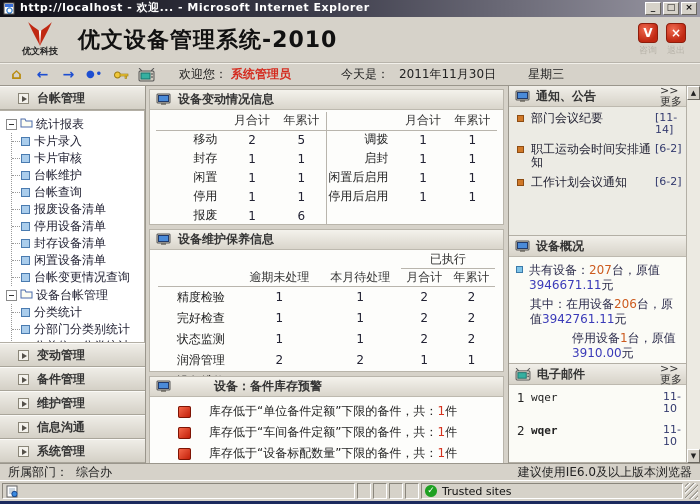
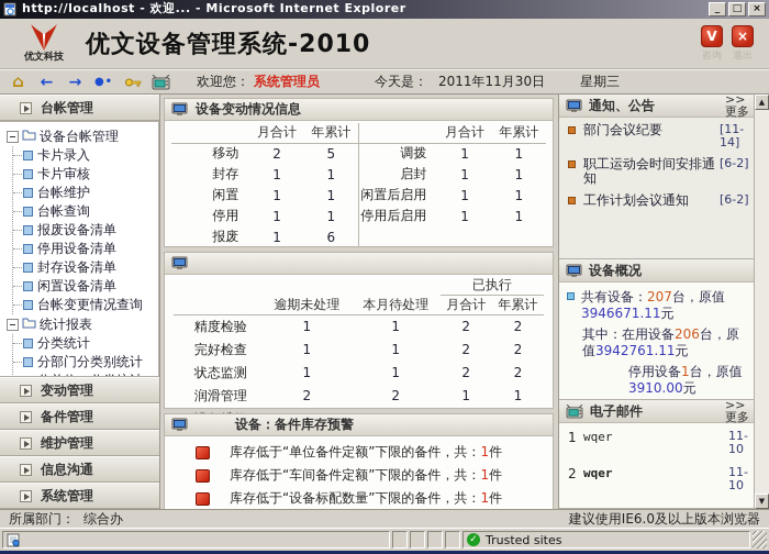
  http://localhost - 欢迎... - Microsoft Internet Explorer
  _
  □
  ×
  优文科技
  优文设备管理系统-2010
  V
  咨询
  ×
  退出
  ⌂
  ←
  →
  ●•
  欢迎您：
  系统管理员
  今天是：
  2011年11月30日
  星期三
  台帐管理
- 统计报表
+ 设备台帐管理
  卡片录入
  卡片审核
  台帐维护
  台帐查询
  报废设备清单
  停用设备清单
  封存设备清单
  闲置设备清单
  台帐变更情况查询
- 设备台帐管理
+ 统计报表
  分类统计
  分部门分类别统计
  变动管理
  备件管理
  维护管理
  信息沟通
  系统管理
  设备变动情况信息
  	月合计	年累计
  移动	2	5
  封存	1	1
  闲置	1	1
  停用	1	1
  报废	1	6
  	月合计	年累计
  调拨	1	1
  启封	1	1
  闲置后启用	1	1
  停用后启用	1	1
- 设备维护保养信息
  			已执行
  	逾期未处理	本月待处理	月合计	年累计
  精度检验	1	1	2	2
  完好检查	1	1	2	2
  状态监测	1	1	2	2
  润滑管理	2	2	1	1
  设备：备件库存预警
  库存低于“单位备件定额”下限的备件，共：1件
  库存低于“车间备件定额”下限的备件，共：1件
  库存低于“设备标配数量”下限的备件，共：1件
  通知、公告
  >>更多
  部门会议纪要
  [11-14]
  职工运动会时间安排通知
  [6-2]
  工作计划会议通知
  [6-2]
  设备概况
  共有设备：207台，原值3946671.11元
  其中：在用设备206台，原值3942761.11元
  停用设备1台，原值3910.00元
  电子邮件
  >>更多
  1
  wqer
  11-10
  2
  wqer
  11-10
  ▲
  ▼
  所属部门：
  综合办
  建议使用IE6.0及以上版本浏览器
  ✓
  Trusted sites
